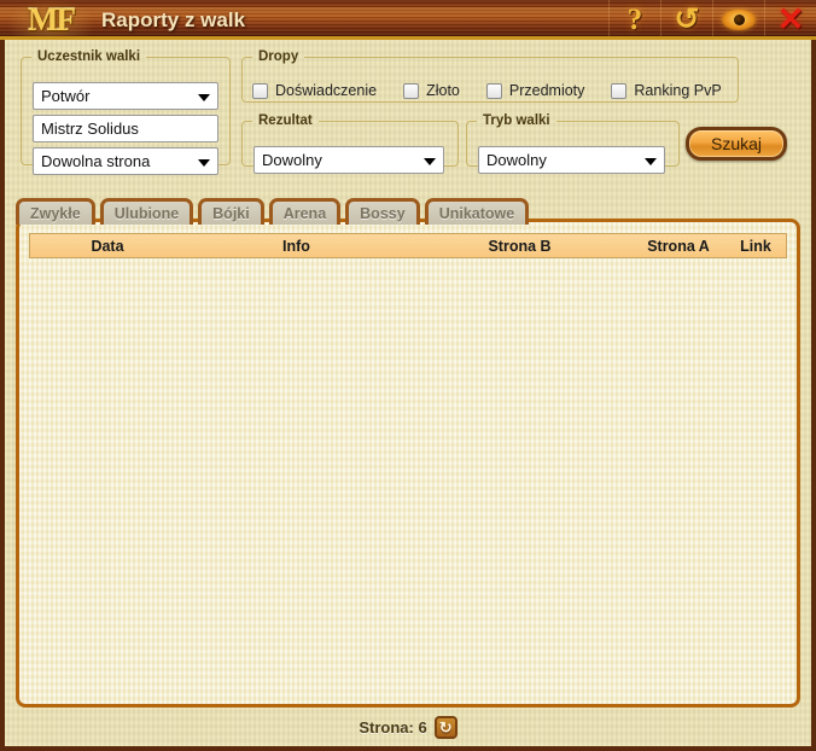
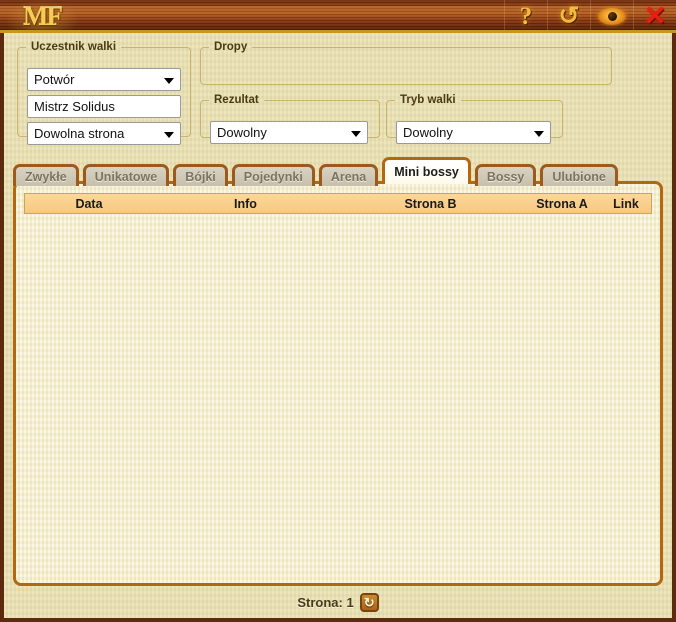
  MF
- Raporty z walk
  ?
  ↺
  ✕
  Uczestnik walki
  Potwór
  Mistrz Solidus
  Dowolna strona
  Dropy
- Doświadczenie
- Złoto
- Przedmioty
- Ranking PvP
  Rezultat
  Dowolny
  Tryb walki
  Dowolny
- Szukaj
  Zwykłe
- Ulubione
+ Unikatowe
  Bójki
+ Pojedynki
  Arena
+ Mini bossy
  Bossy
- Unikatowe
+ Ulubione
  Data
  Info
  Strona B
  Strona A
  Link
- Strona: 6
+ Strona: 1
  ↻
